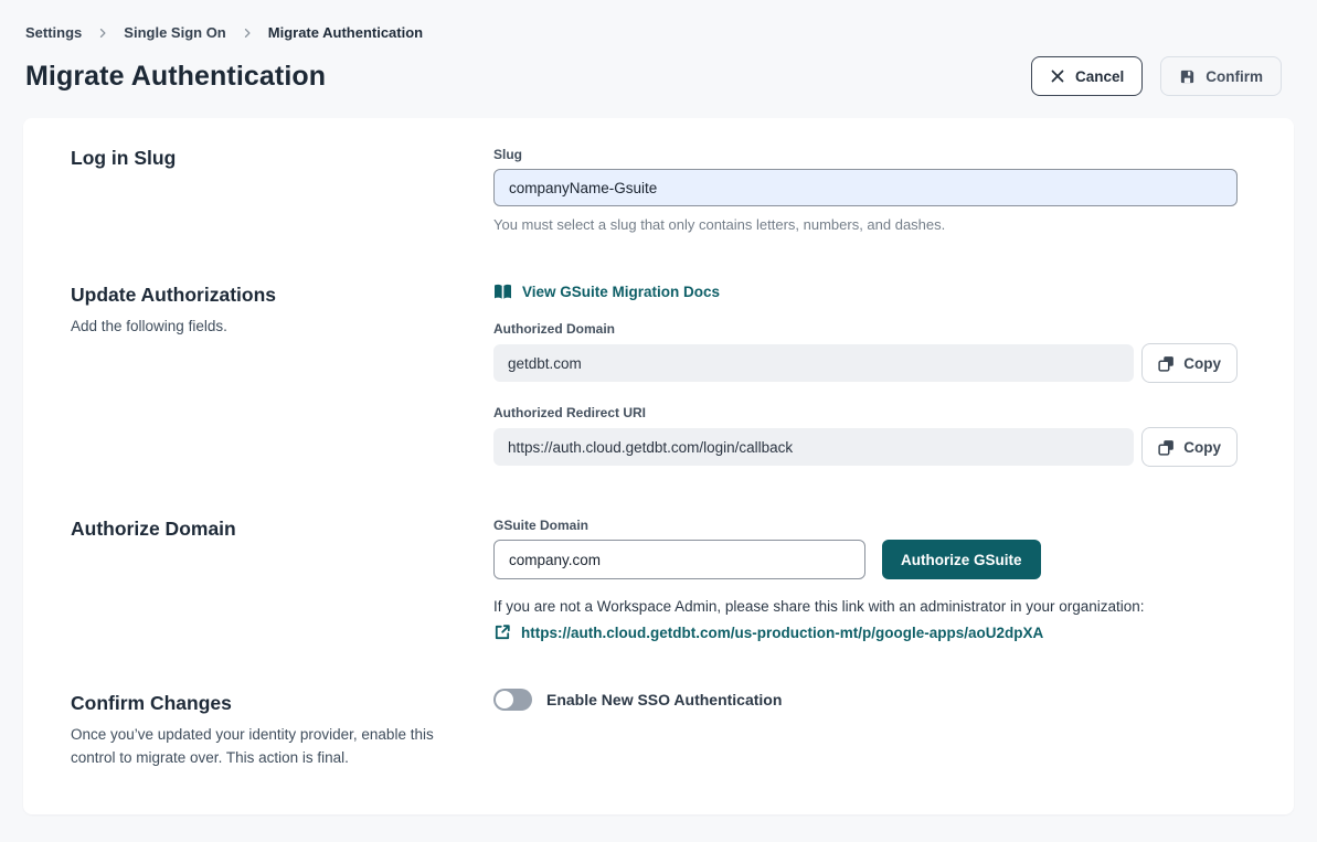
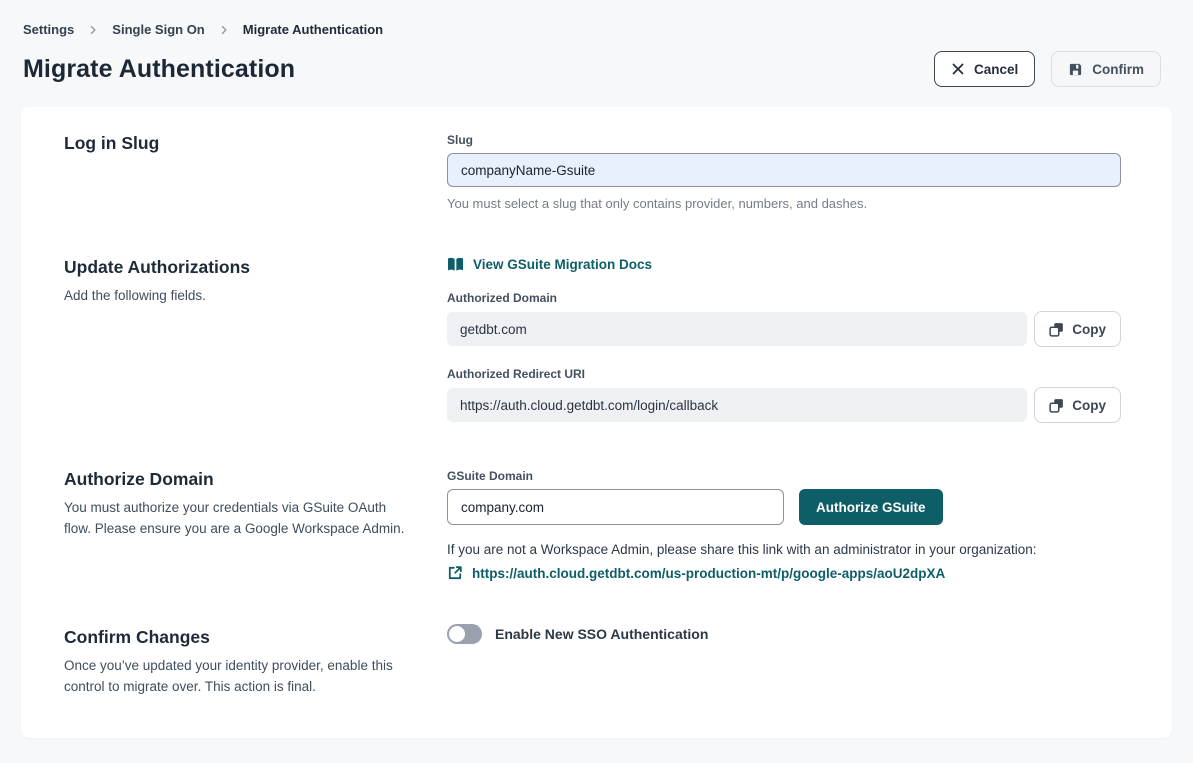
  Settings
  Single Sign On
  Migrate Authentication
  Migrate Authentication
  Cancel
  Confirm
  Log in Slug
  Slug
  companyName-Gsuite
- You must select a slug that only contains letters, numbers, and dashes.
+ You must select a slug that only contains provider, numbers, and dashes.
  Update Authorizations
  Add the following fields.
  View GSuite Migration Docs
  Authorized Domain
  getdbt.com
  Copy
  Authorized Redirect URI
  https://auth.cloud.getdbt.com/login/callback
  Copy
  Authorize Domain
+ You must authorize your credentials via GSuite OAuth flow. Please ensure you are a Google Workspace Admin.
  GSuite Domain
  company.com
  Authorize GSuite
  If you are not a Workspace Admin, please share this link with an administrator in your organization:
  https://auth.cloud.getdbt.com/us-production-mt/p/google-apps/aoU2dpXA
  Confirm Changes
  Once you’ve updated your identity provider, enable this control to migrate over. This action is final.
  Enable New SSO Authentication
